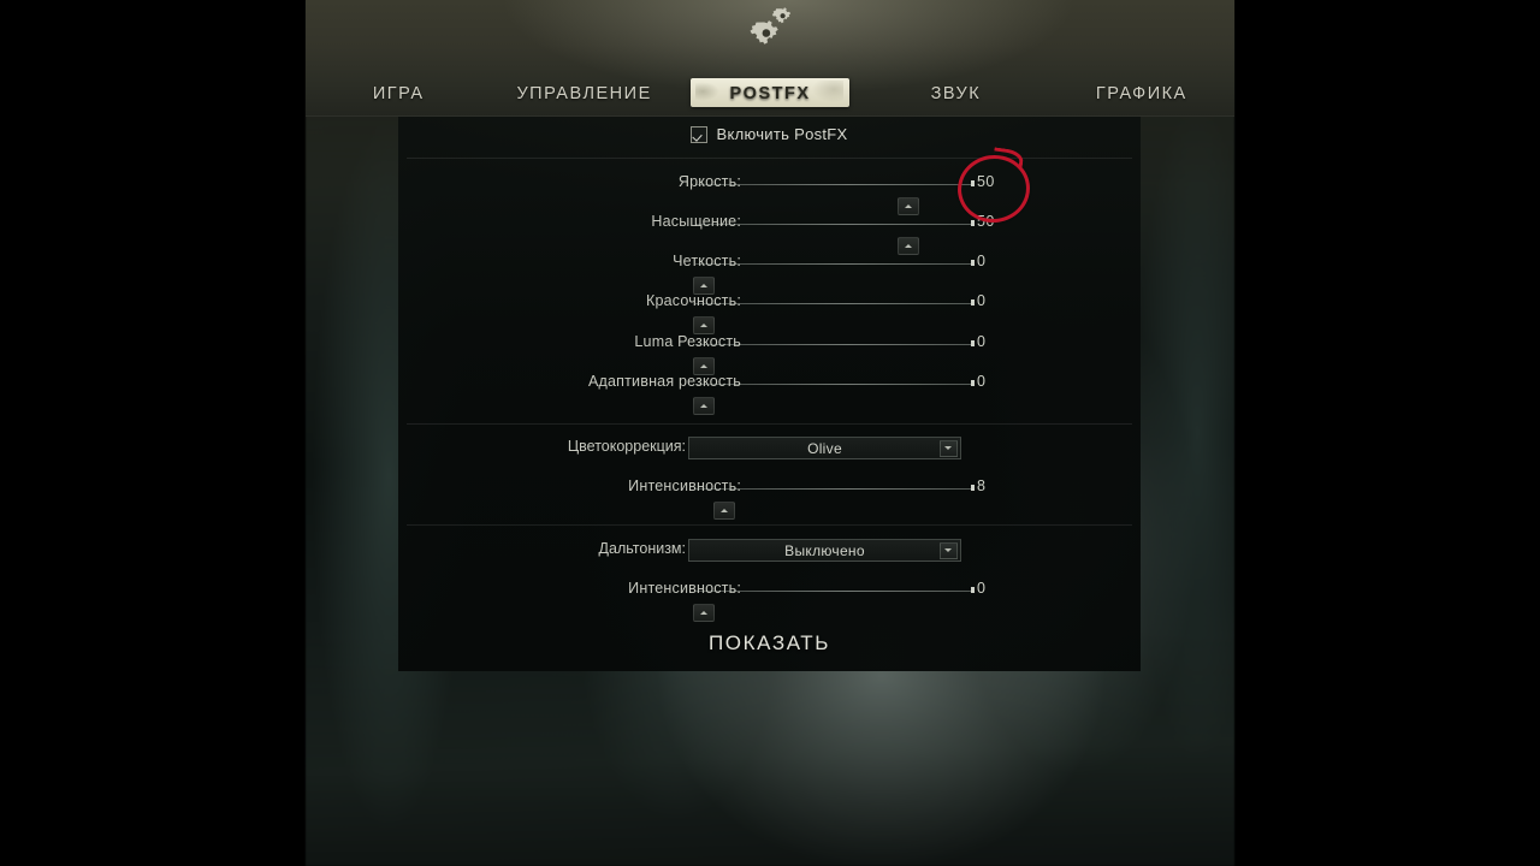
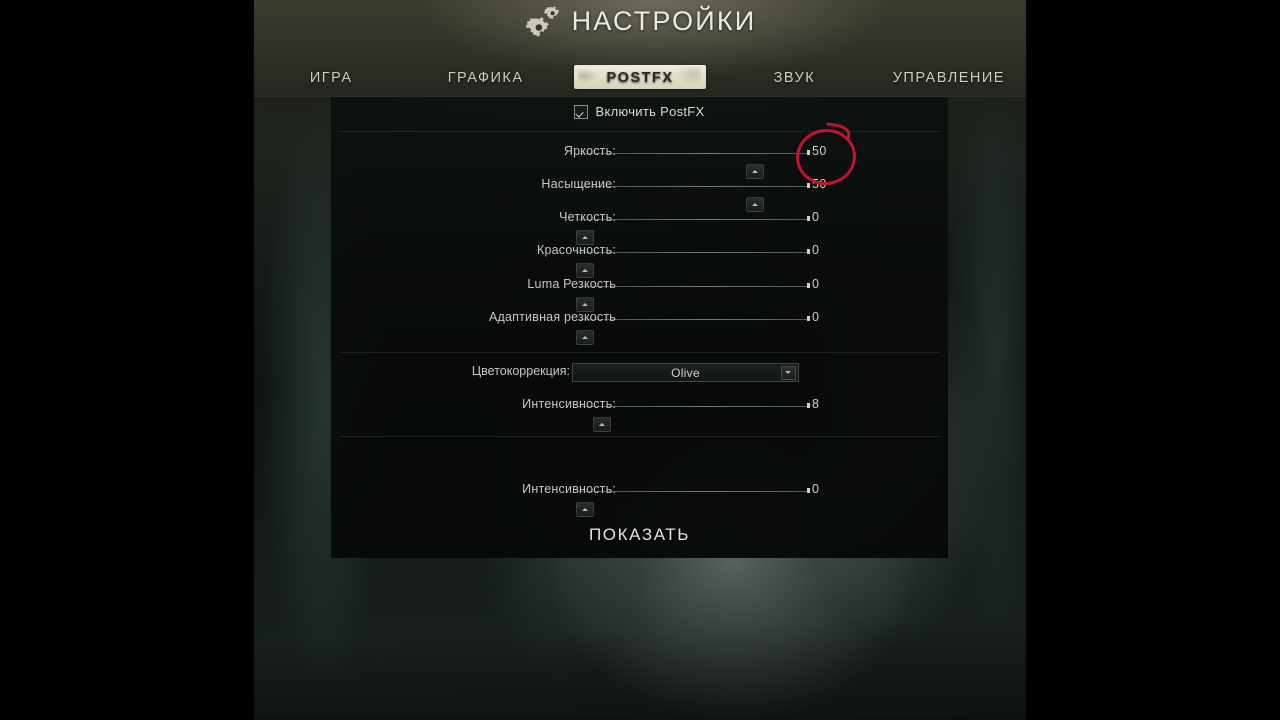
+ НАСТРОЙКИ
  ИГРА
- УПРАВЛЕНИЕ
+ ГРАФИКА
  POSTFX
  ЗВУК
- ГРАФИКА
+ УПРАВЛЕНИЕ
  Включить PostFX
  Яркость:
  50
  Насыщение:
  50
  Четкость:
  0
  Красочность:
  0
  Luma Резкость
  0
  Адаптивная резкость
  0
  Цветокоррекция:
  Olive
  Интенсивность:
  8
- Дальтонизм:
- Выключено
  Интенсивность:
  0
  ПОКАЗАТЬ
